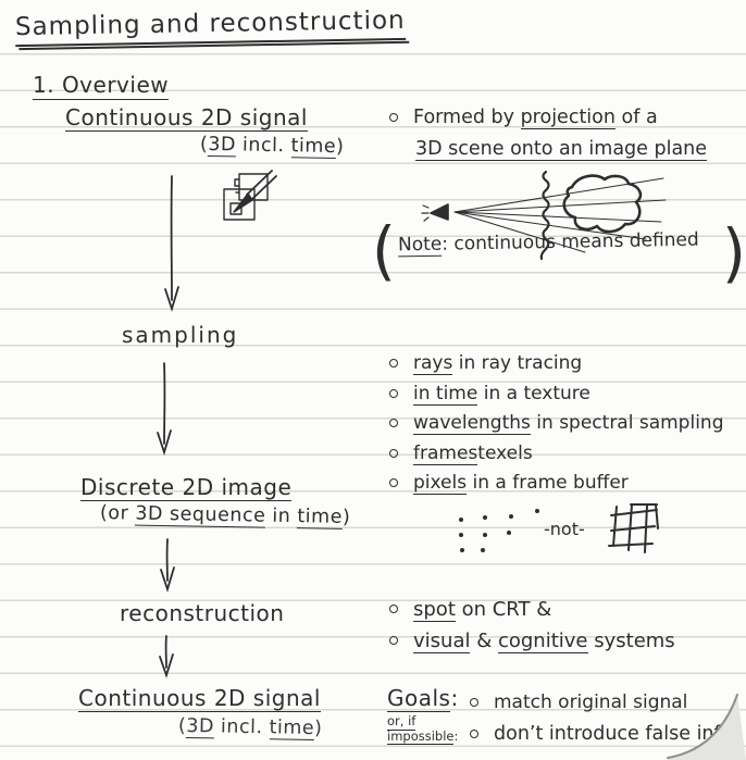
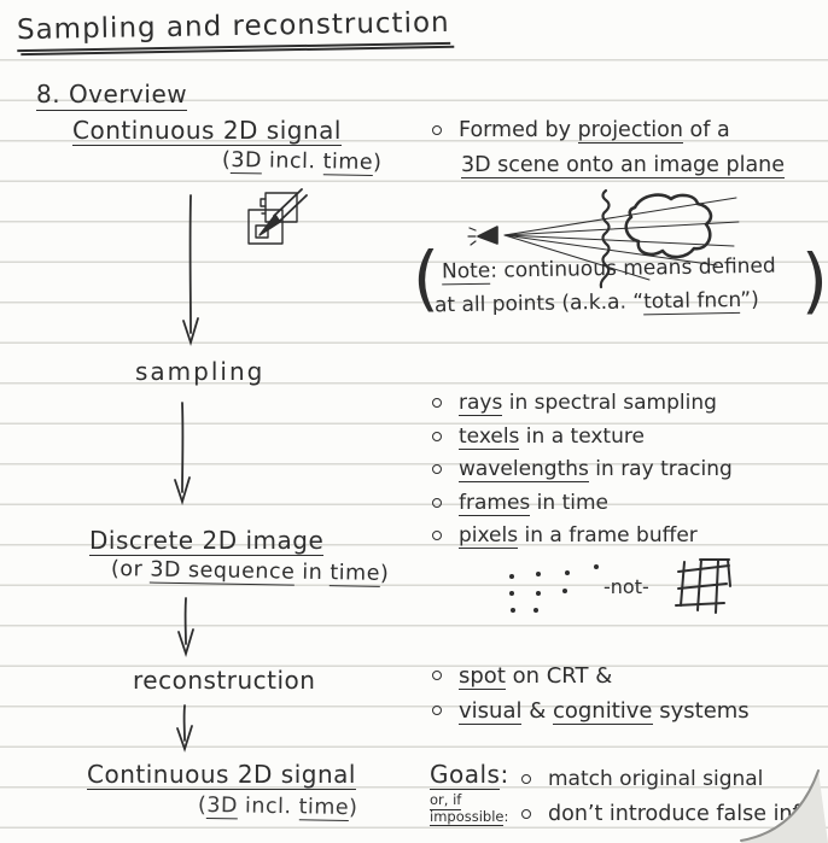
  Sampling and reconstruction
- 1. Overview
+ 8. Overview
  Continuous 2D signal
  (3D incl. time)
  sampling
  Discrete 2D image
  (or 3D sequence in time)
  reconstruction
  Continuous 2D signal
  (3D incl. time)
  Formed by projection of a
  3D scene onto an image plane
  (
  Note: continuous means defined
+ at all points (a.k.a. “total fncn”)
  )
- rays in ray tracing
+ rays in spectral sampling
- in time in a texture
+ texels in a texture
- wavelengths in spectral sampling
+ wavelengths in ray tracing
- framestexels
+ frames in time
  pixels in a frame buffer
  -not-
  spot on CRT &
  visual & cognitive systems
  Goals:
  match original signal
  or, if
  impossible:
  don’t introduce false in
